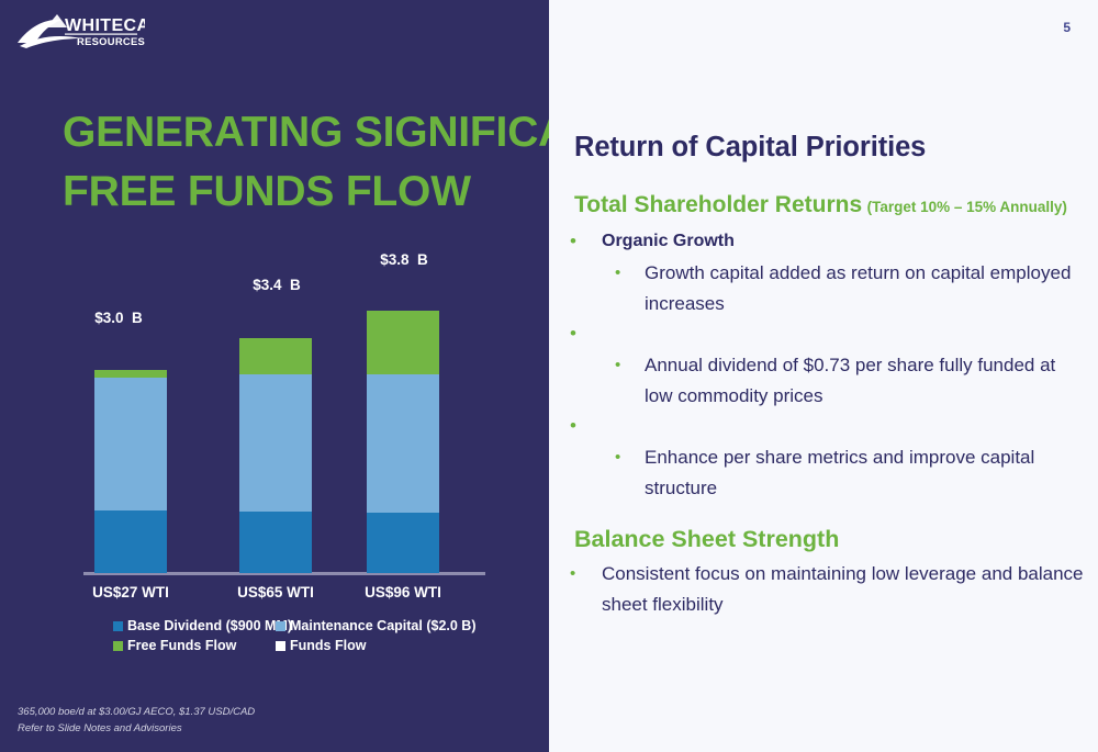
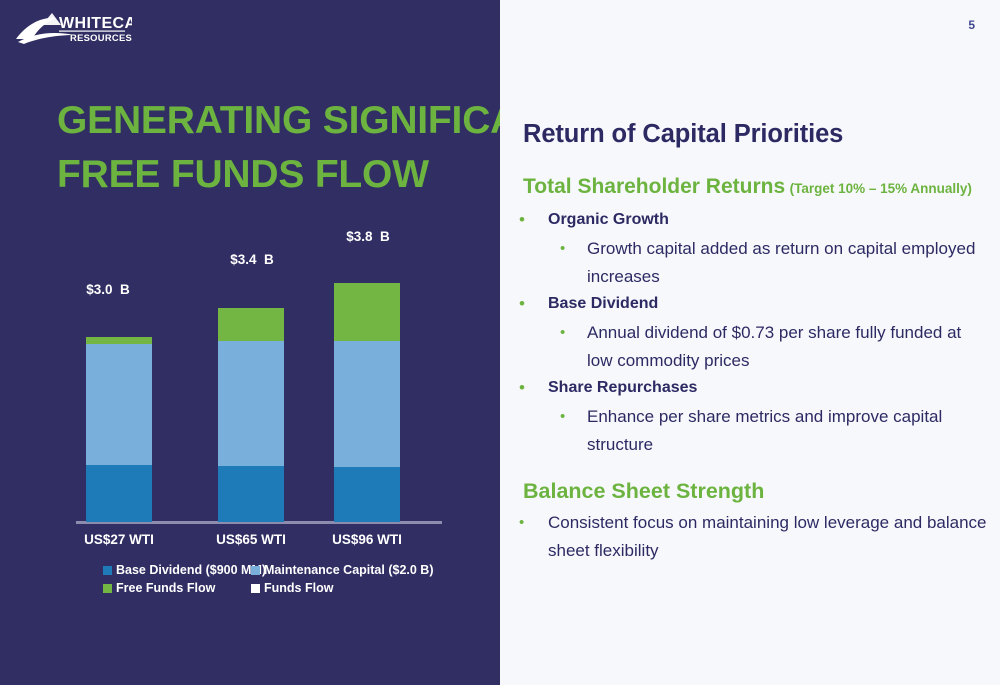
  WHITECA
  RESOURCES
  GENERATING SIGNIFIC
  FREE FUNDS FLOW
  $3.0 B
  $3.4 B
  $3.8 B
  US$27 WTI
  US$65 WTI
  US$96 WTI
  Base Dividend ($900 M)
  Maintenance Capital ($2.0 B)
  Free Funds Flow
  Funds Flow
- 365,000 boe/d at $3.00/GJ AECO, $1.37 USD/CAD
- Refer to Slide Notes and Advisories
  5
  Return of Capital Priorities
  Total Shareholder Returns (Target 10% – 15% Annually)
  •
  Organic Growth
  •
  Growth capital added as return on capital employed increases
  •
+ Base Dividend
  •
  Annual dividend of $0.73 per share fully funded at low commodity prices
  •
+ Share Repurchases
  •
  Enhance per share metrics and improve capital structure
  Balance Sheet Strength
  •
  Consistent focus on maintaining low leverage and balance sheet flexibility
